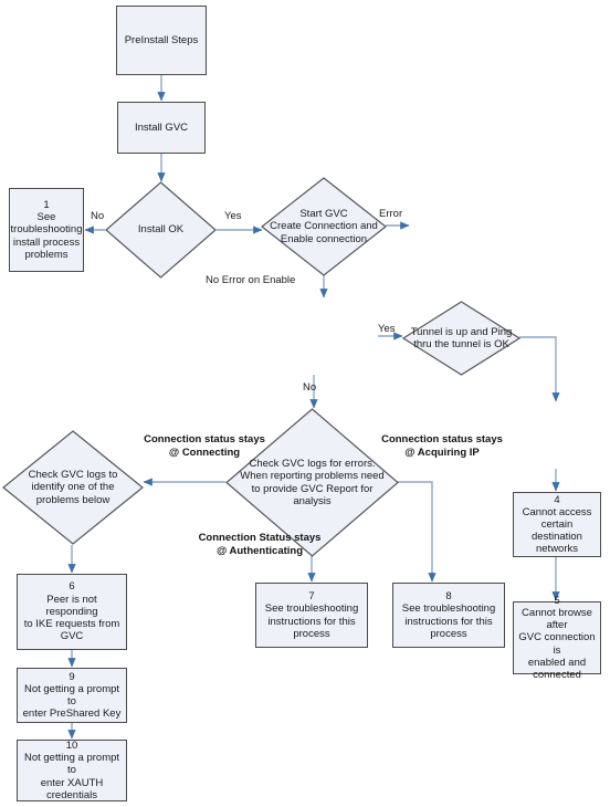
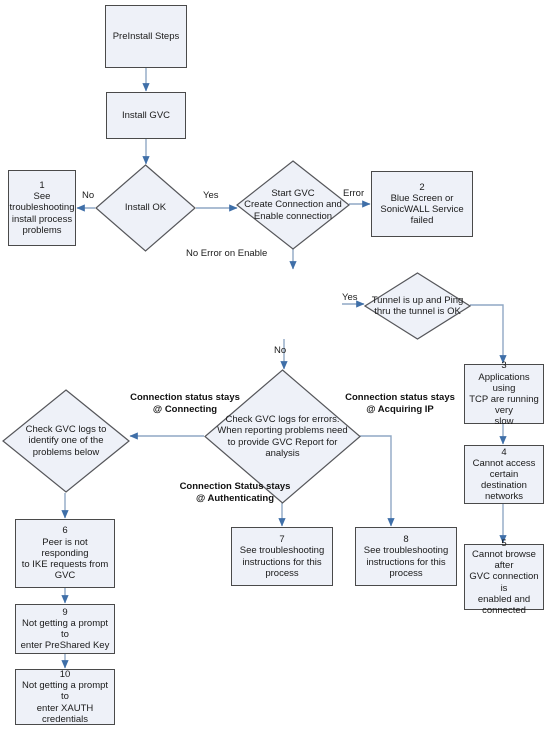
  PreInstall Steps
  Install GVC
  1
  See
  troubleshooting
  install process
  problems
+ 2
+ Blue Screen or
+ SonicWALL Service
+ failed
+ 3
+ Applications using
+ TCP are running very
+ slow
  4
  Cannot access
  certain destination
  networks
  5
  Cannot browse after
  GVC connection is
  enabled and
  connected
  6
  Peer is not responding
  to IKE requests from
  GVC
  9
  Not getting a prompt to
  enter PreShared Key
  10
  Not getting a prompt to
  enter XAUTH
  credentials
  7
  See troubleshooting
  instructions for this
  process
  8
  See troubleshooting
  instructions for this
  process
  Install OK
  Start GVC
  Create Connection and
  Enable connection
  Tunnel is up and Ping
  thru the tunnel is OK
  Check GVC logs for errors.
  When reporting problems need
  to provide GVC Report for
  analysis
  Check GVC logs to
  identify one of the
  problems below
  No
  Yes
  Error
  No Error on Enable
  Yes
  No
  Connection status stays
  @ Connecting
  Connection status stays
  @ Acquiring IP
  Connection Status stays
  @ Authenticating
